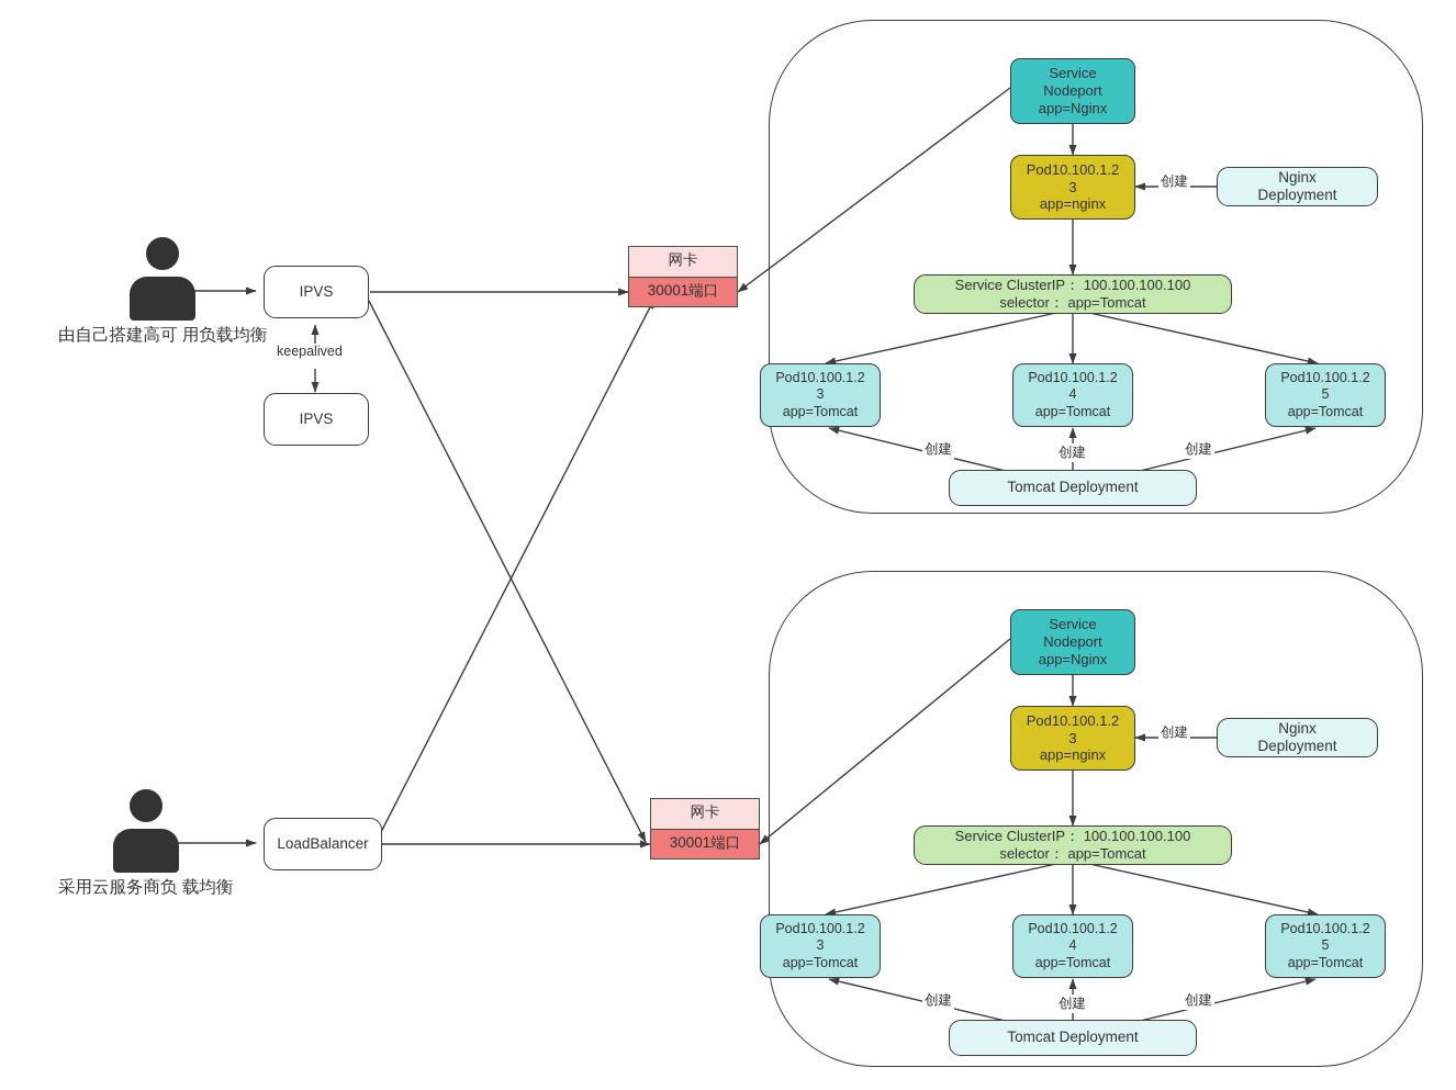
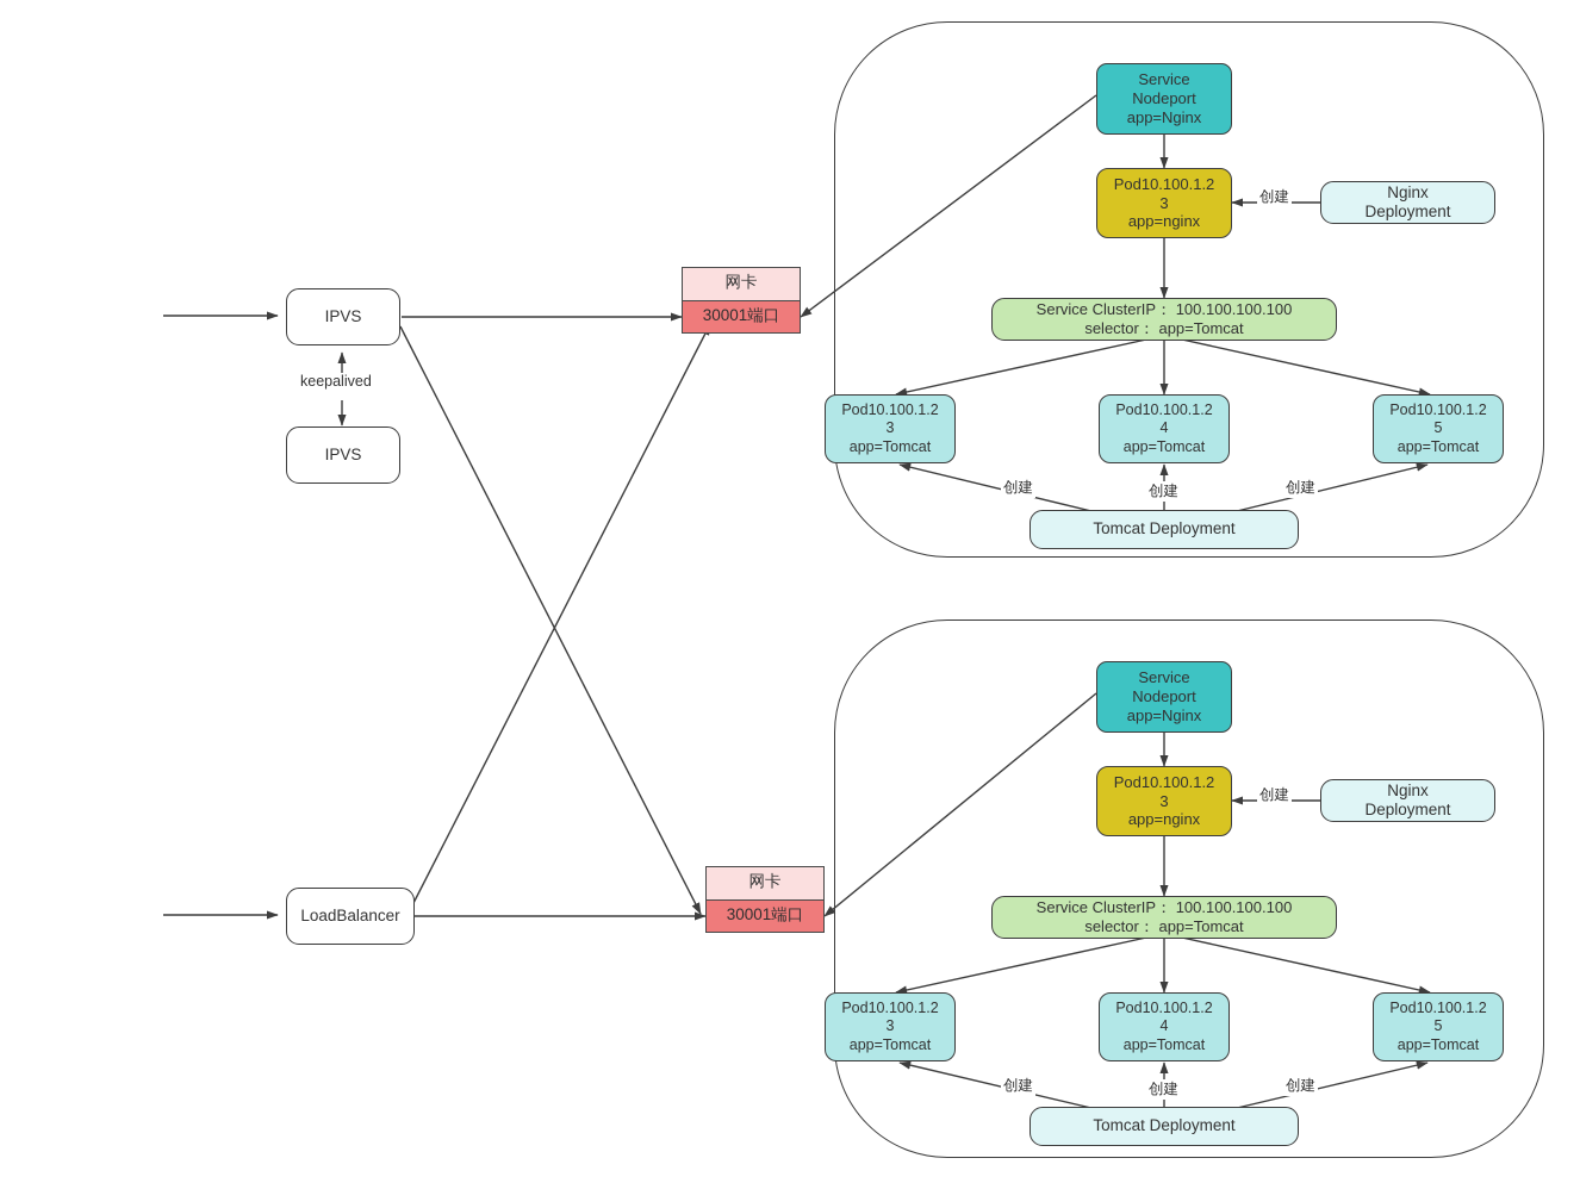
- 由自己搭建高可 用负载均衡
- 采用云服务商负 载均衡
  IPVS
  IPVS
  keepalived
  LoadBalancer
  网卡
  30001端口
  网卡
  30001端口
  Service
  Nodeport
  app=Nginx
  Pod10.100.1.2
  3
  app=nginx
  Nginx
  Deployment
  创建
  Service ClusterIP： 100.100.100.100
  selector： app=Tomcat
  Pod10.100.1.2
  3
  app=Tomcat
  Pod10.100.1.2
  4
  app=Tomcat
  Pod10.100.1.2
  5
  app=Tomcat
  Tomcat Deployment
  创建
  创建
  创建
  Service
  Nodeport
  app=Nginx
  Pod10.100.1.2
  3
  app=nginx
  Nginx
  Deployment
  创建
  Service ClusterIP： 100.100.100.100
  selector： app=Tomcat
  Pod10.100.1.2
  3
  app=Tomcat
  Pod10.100.1.2
  4
  app=Tomcat
  Pod10.100.1.2
  5
  app=Tomcat
  Tomcat Deployment
  创建
  创建
  创建
